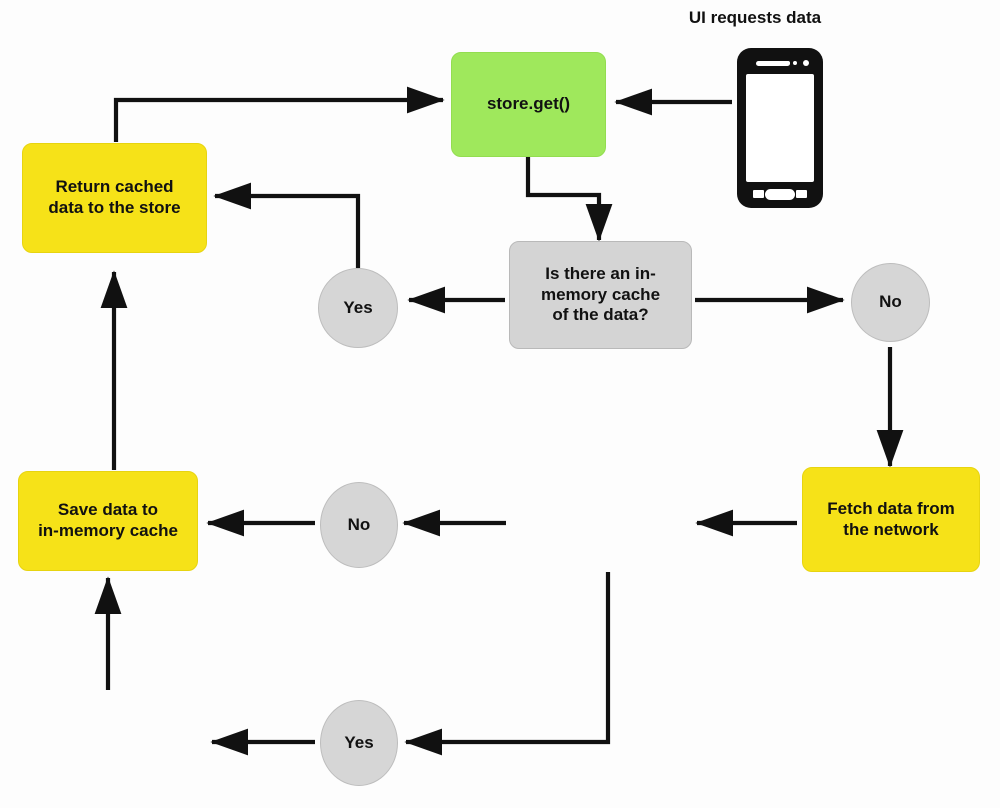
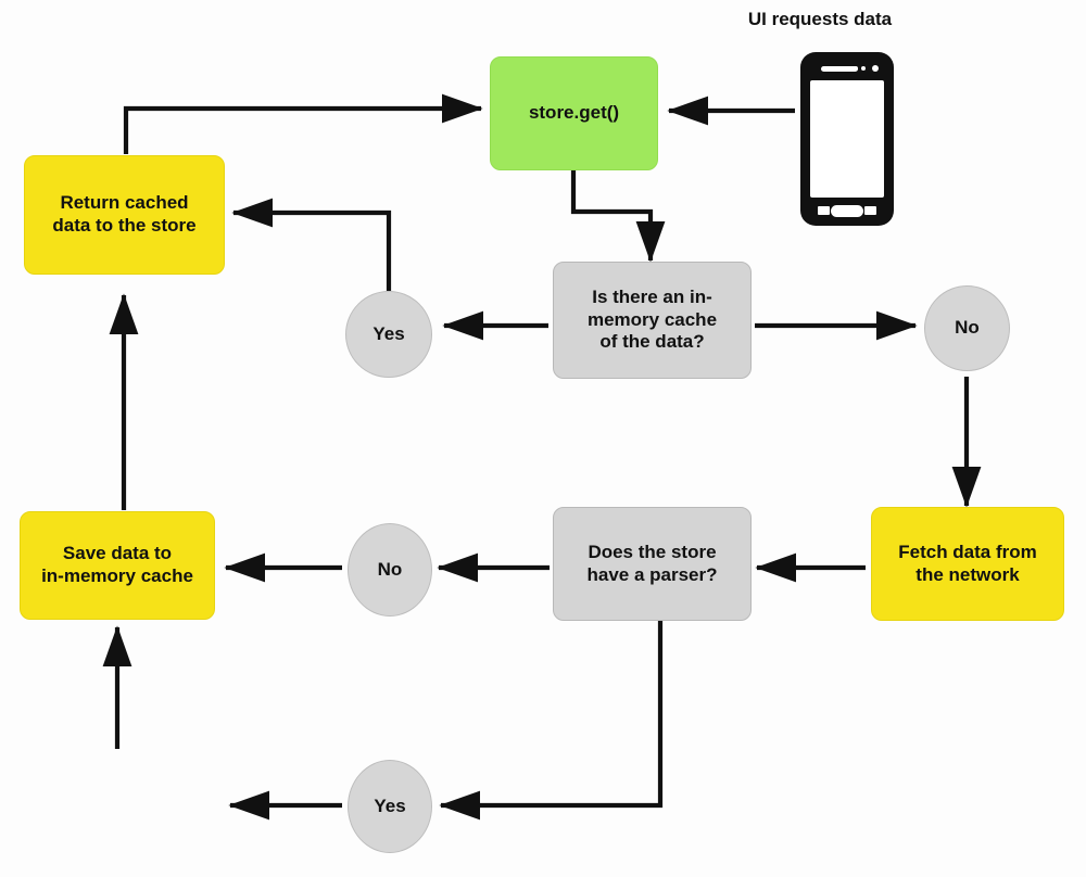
  UI requests data
  store.get()
  Return cached
  data to the store
  Is there an in-
  memory cache
  of the data?
  Yes
  No
  Fetch data from
  the network
+ Does the store
+ have a parser?
  No
  Save data to
  in-memory cache
  Yes
